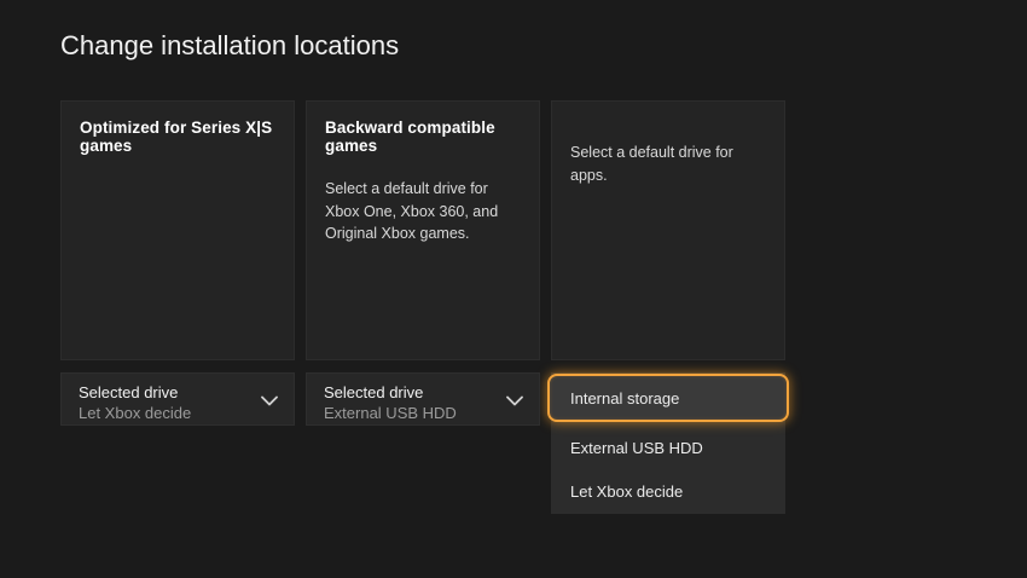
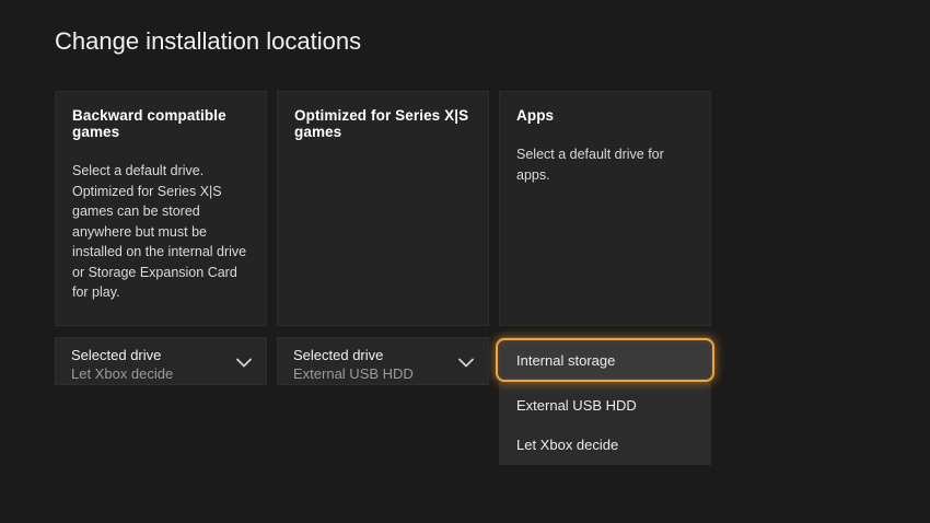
  Change installation locations
- Optimized for Series X|S games
+ Backward compatible games
+ Select a default drive. Optimized for Series X|S games can be stored anywhere but must be installed on the internal drive or Storage Expansion Card for play.
  Selected drive
  Let Xbox decide
- Backward compatible games
+ Optimized for Series X|S games
- Select a default drive for Xbox One, Xbox 360, and Original Xbox games.
  Selected drive
  External USB HDD
+ Apps
  Select a default drive for apps.
  Internal storage
  External USB HDD
  Let Xbox decide
